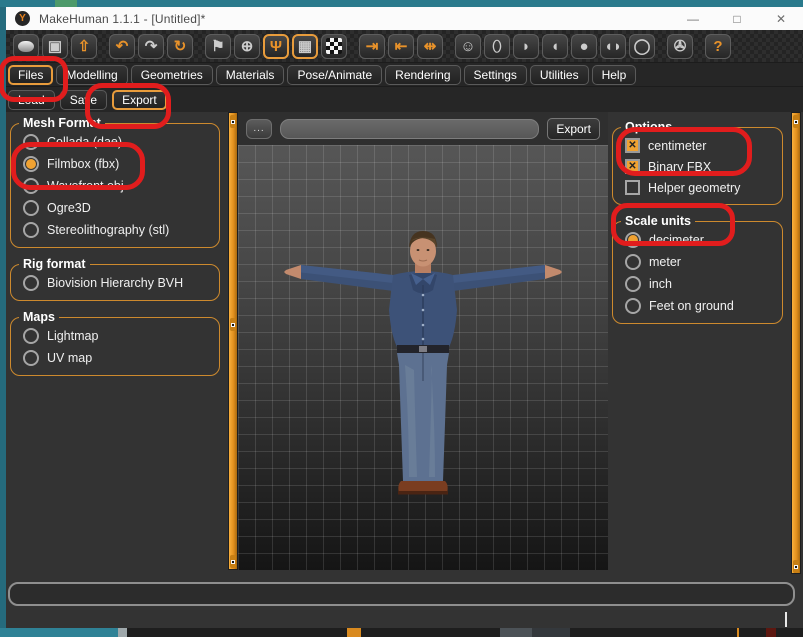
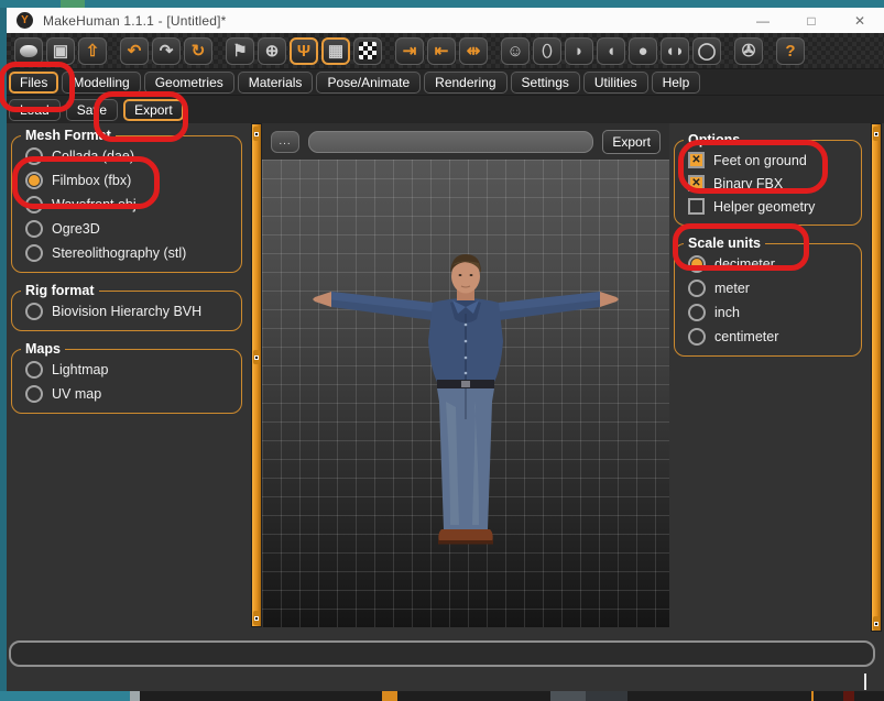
  Y
  MakeHuman 1.1.1 - [Untitled]*
  —
  □
  ✕
  ▣
  ⇧
  ↶
  ↷
  ↻
  ⚑
  ⊕
  Ψ
  ▦
  ⇥
  ⇤
  ⇹
  ☺
  ⬯
  ◗
  ◖
  ●
  ◖◗
  ◯
  ✇
  ?
  Files
  Modelling
  Geometries
  Materials
  Pose/Animate
  Rendering
  Settings
  Utilities
  Help
  Load
  Save
  Export
  Mesh Format
  Collada (dae)
  Filmbox (fbx)
  Wavefront obj
  Ogre3D
  Stereolithography (stl)
  Rig format
  Biovision Hierarchy BVH
  Maps
  Lightmap
  UV map
  ...
  Export
  Options
  ✕
- centimeter
+ Feet on ground
  ✕
  Binary FBX
  Helper geometry
  Scale units
  decimeter
  meter
  inch
- Feet on ground
+ centimeter
